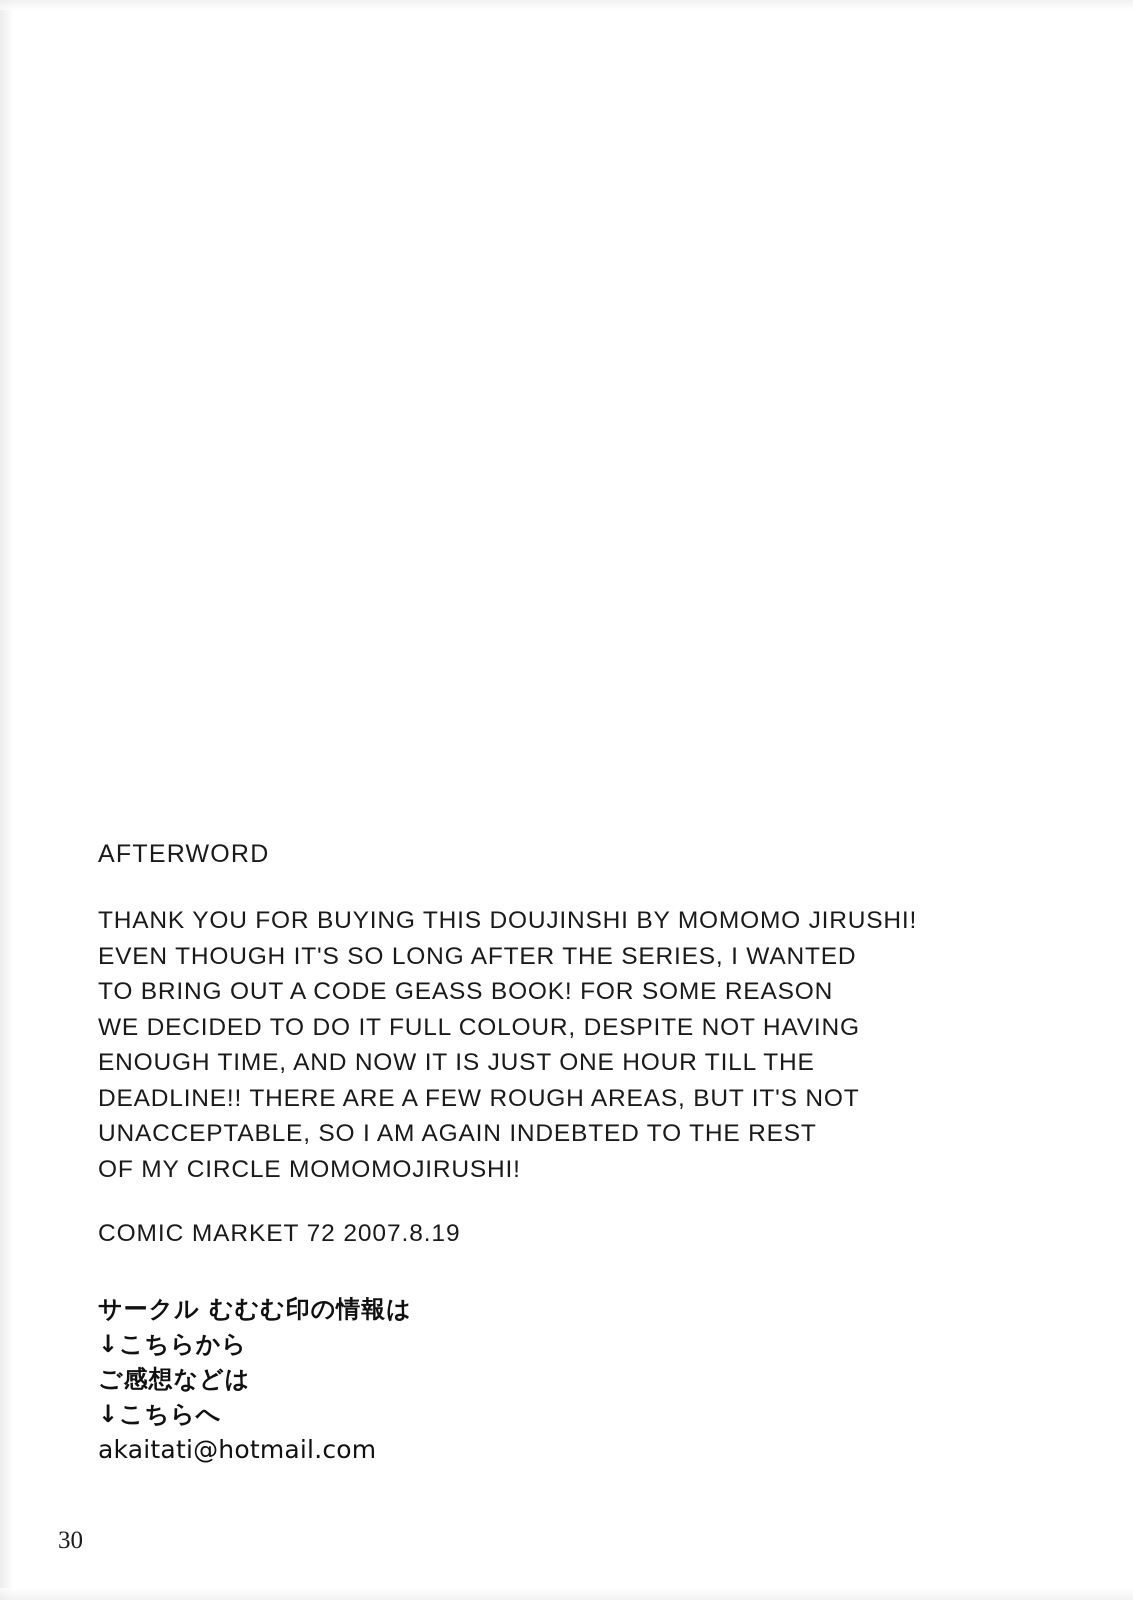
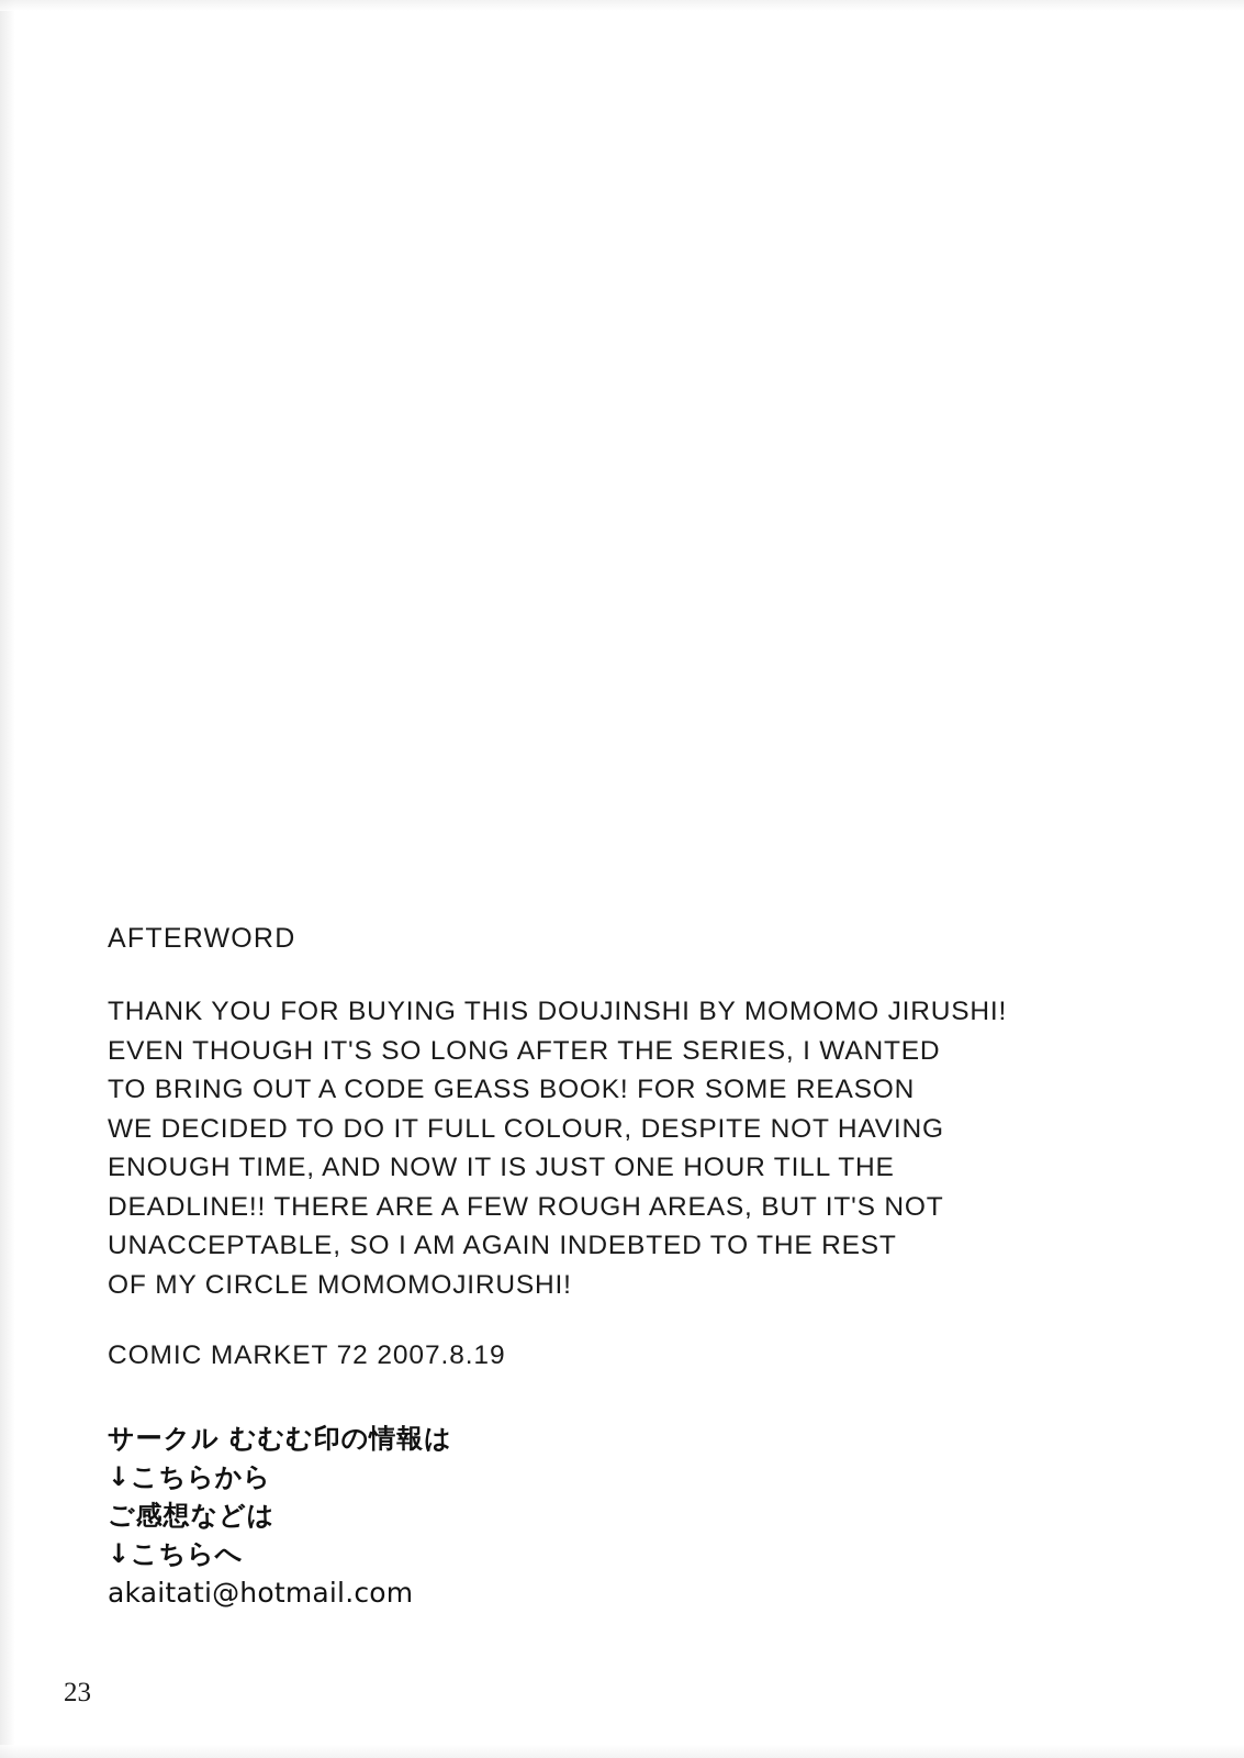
  AFTERWORD
  THANK YOU FOR BUYING THIS DOUJINSHI BY MOMOMO JIRUSHI!
  EVEN THOUGH IT'S SO LONG AFTER THE SERIES, I WANTED
  TO BRING OUT A CODE GEASS BOOK! FOR SOME REASON
  WE DECIDED TO DO IT FULL COLOUR, DESPITE NOT HAVING
  ENOUGH TIME, AND NOW IT IS JUST ONE HOUR TILL THE
  DEADLINE!! THERE ARE A FEW ROUGH AREAS, BUT IT'S NOT
  UNACCEPTABLE, SO I AM AGAIN INDEBTED TO THE REST
  OF MY CIRCLE MOMOMOJIRUSHI!
  COMIC MARKET 72 2007.8.19
  サークル むむむ印の情報は
  ↓こちらから
  ご感想などは
  ↓こちらへ
  akaitati@hotmail.com
- 30
+ 23
